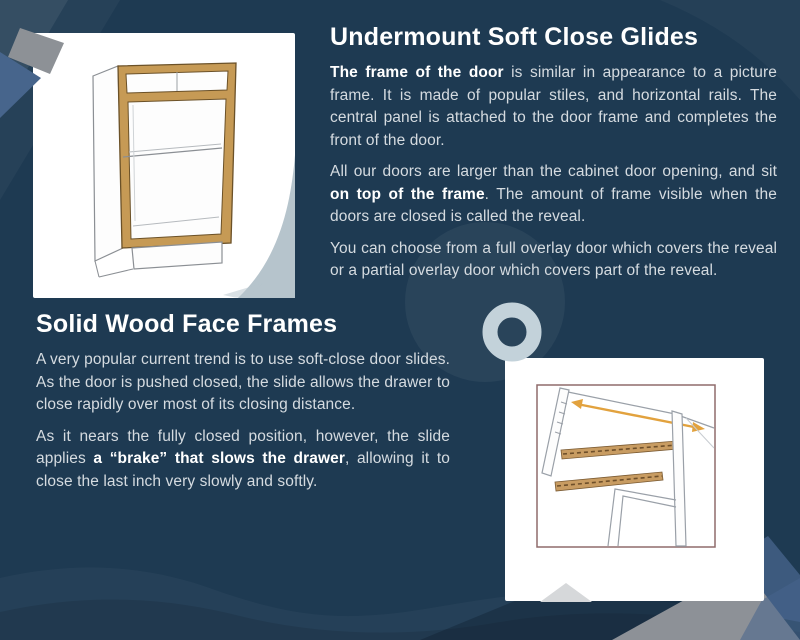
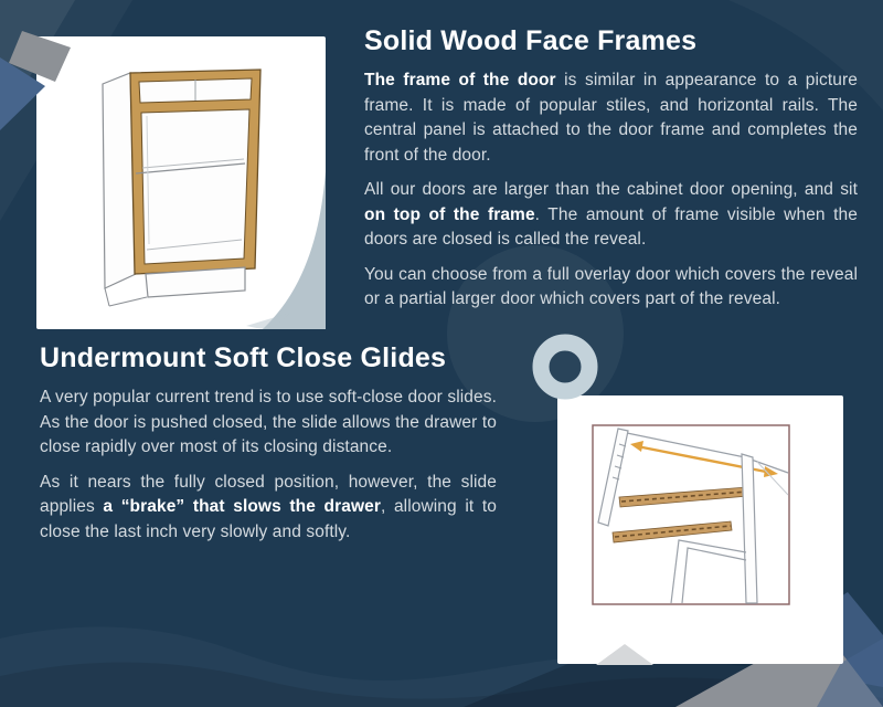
- Undermount Soft Close Glides
+ Solid Wood Face Frames
  The frame of the door is similar in appearance to a picture frame. It is made of popular stiles, and horizontal rails. The central panel is attached to the door frame and completes the front of the door.
  All our doors are larger than the cabinet door opening, and sit on top of the frame. The amount of frame visible when the doors are closed is called the reveal.
- You can choose from a full overlay door which covers the reveal or a partial overlay door which covers part of the reveal.
+ You can choose from a full overlay door which covers the reveal or a partial larger door which covers part of the reveal.
- Solid Wood Face Frames
+ Undermount Soft Close Glides
  A very popular current trend is to use soft-close door slides. As the door is pushed closed, the slide allows the drawer to close rapidly over most of its closing distance.
  As it nears the fully closed position, however, the slide applies a “brake” that slows the drawer, allowing it to close the last inch very slowly and softly.
